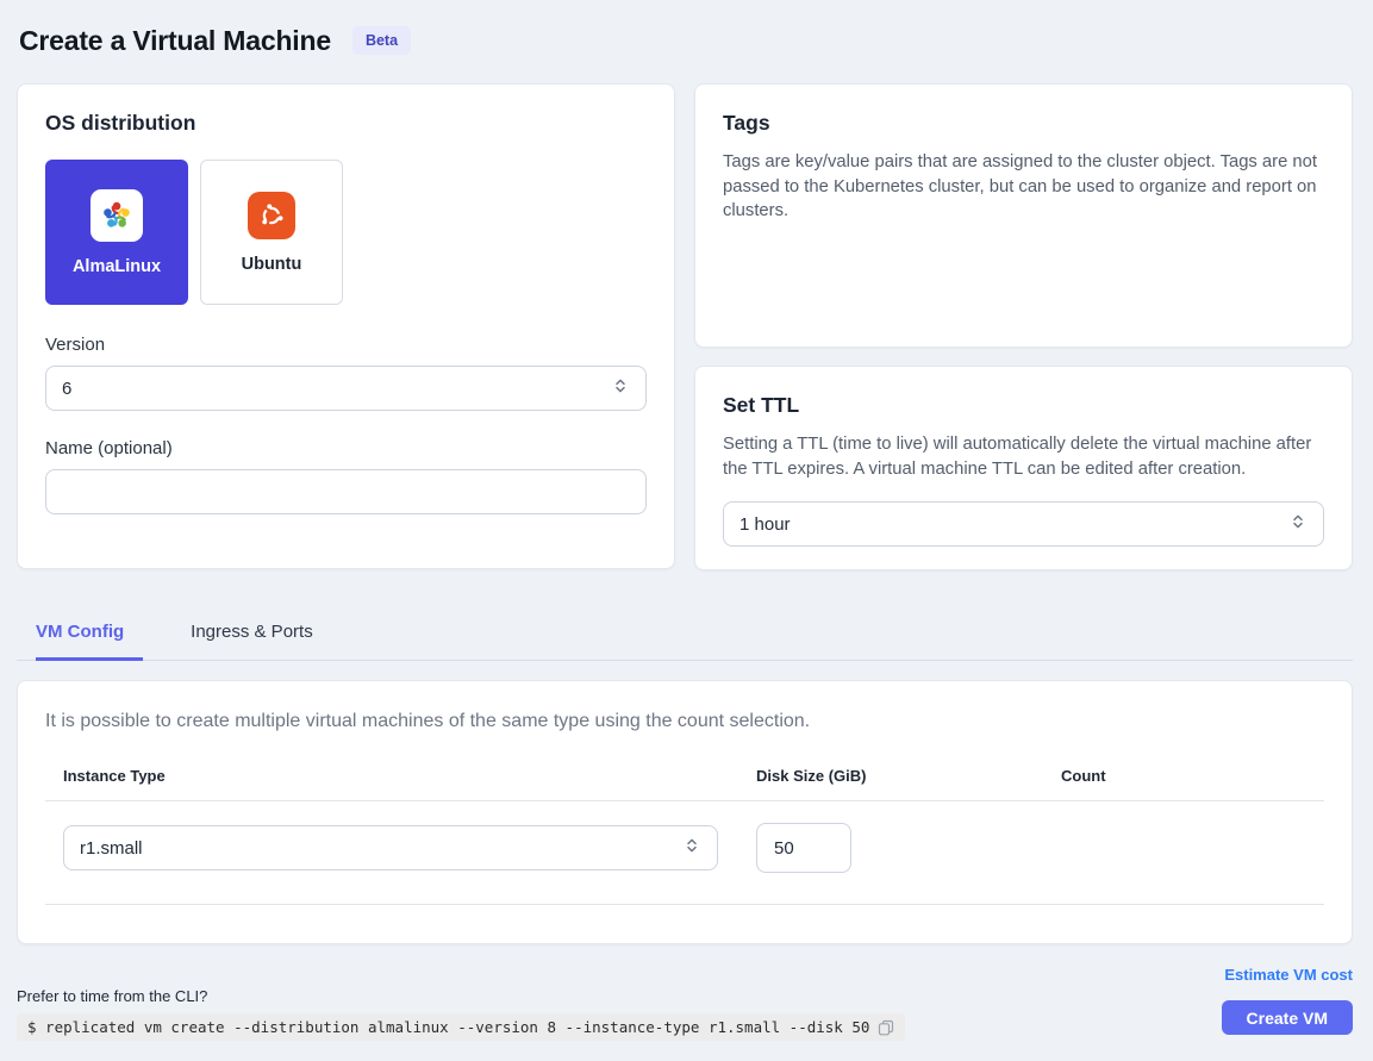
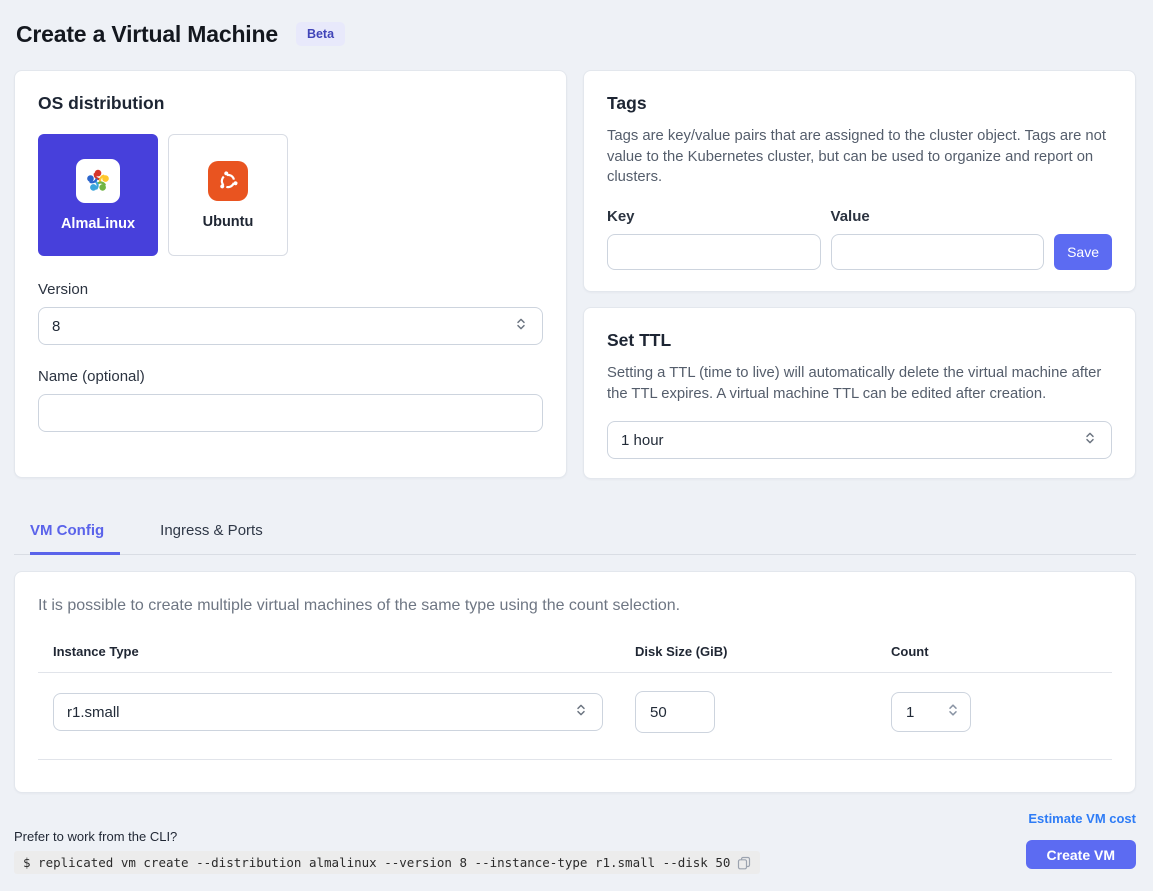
  Create a Virtual Machine
  Beta
  OS distribution
  AlmaLinux
  Ubuntu
  Version
- 6
+ 8
  Name (optional)
  Tags
- Tags are key/value pairs that are assigned to the cluster object. Tags are not passed to the Kubernetes cluster, but can be used to organize and report on clusters.
+ Tags are key/value pairs that are assigned to the cluster object. Tags are not value to the Kubernetes cluster, but can be used to organize and report on clusters.
+ Key
+ Value
+ Save
  Set TTL
  Setting a TTL (time to live) will automatically delete the virtual machine after the TTL expires. A virtual machine TTL can be edited after creation.
  1 hour
  VM Config
  Ingress & Ports
  It is possible to create multiple virtual machines of the same type using the count selection.
  Instance Type
  Disk Size (GiB)
  Count
  r1.small
  50
+ 1
- Prefer to time from the CLI?
+ Prefer to work from the CLI?
  $ replicated vm create --distribution almalinux --version 8 --instance-type r1.small --disk 50
  Estimate VM cost
  Create VM
